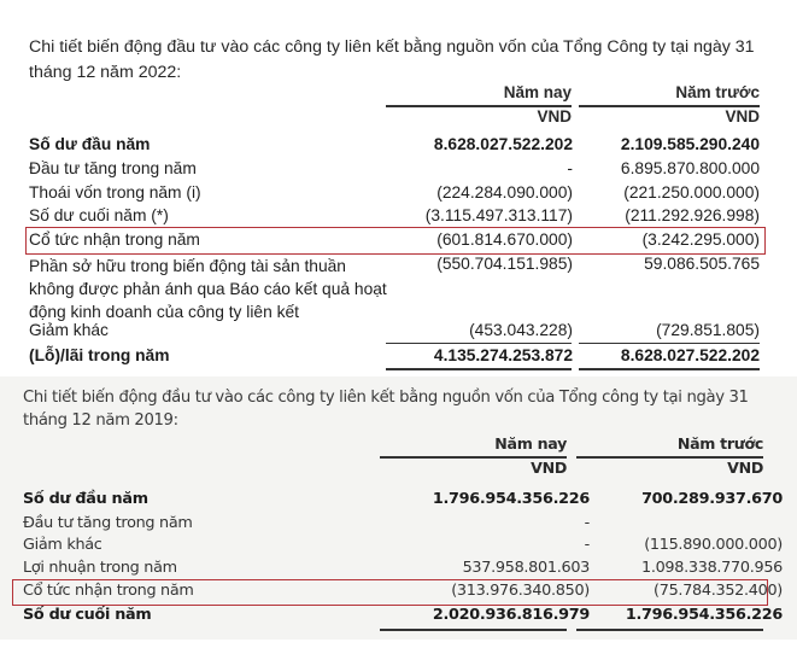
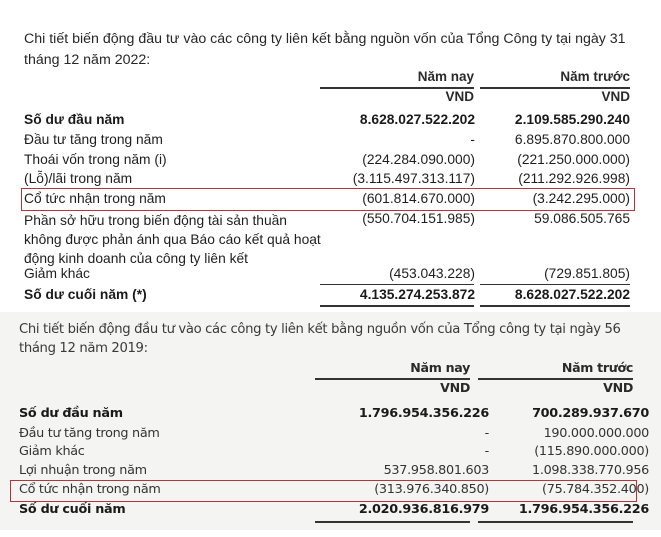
  Chi tiết biến động đầu tư vào các công ty liên kết bằng nguồn vốn của Tổng Công ty tại ngày 31 tháng 12 năm 2022:
  Năm nay
  Năm trước
  VND
  VND
  Số dư đầu năm
  8.628.027.522.202
  2.109.585.290.240
  Đầu tư tăng trong năm
  -
  6.895.870.800.000
  Thoái vốn trong năm (i)
  (224.284.090.000)
  (221.250.000.000)
- Số dư cuối năm (*)
+ (Lỗ)/lãi trong năm
  (3.115.497.313.117)
  (211.292.926.998)
  Cổ tức nhận trong năm
  (601.814.670.000)
  (3.242.295.000)
  Phần sở hữu trong biến động tài sản thuần không được phản ánh qua Báo cáo kết quả hoạt động kinh doanh của công ty liên kết
  (550.704.151.985)
  59.086.505.765
  Giảm khác
  (453.043.228)
  (729.851.805)
- (Lỗ)/lãi trong năm
+ Số dư cuối năm (*)
  4.135.274.253.872
  8.628.027.522.202
- Chi tiết biến động đầu tư vào các công ty liên kết bằng nguồn vốn của Tổng công ty tại ngày 31 tháng 12 năm 2019:
+ Chi tiết biến động đầu tư vào các công ty liên kết bằng nguồn vốn của Tổng công ty tại ngày 56 tháng 12 năm 2019:
  Năm nay
  Năm trước
  VND
  VND
  Số dư đầu năm
  1.796.954.356.226
  700.289.937.670
  Đầu tư tăng trong năm
  -
+ 190.000.000.000
  Giảm khác
  -
  (115.890.000.000)
  Lợi nhuận trong năm
  537.958.801.603
  1.098.338.770.956
  Cổ tức nhận trong năm
  (313.976.340.850)
  (75.784.352.400)
  Số dư cuối năm
  2.020.936.816.979
  1.796.954.356.226
